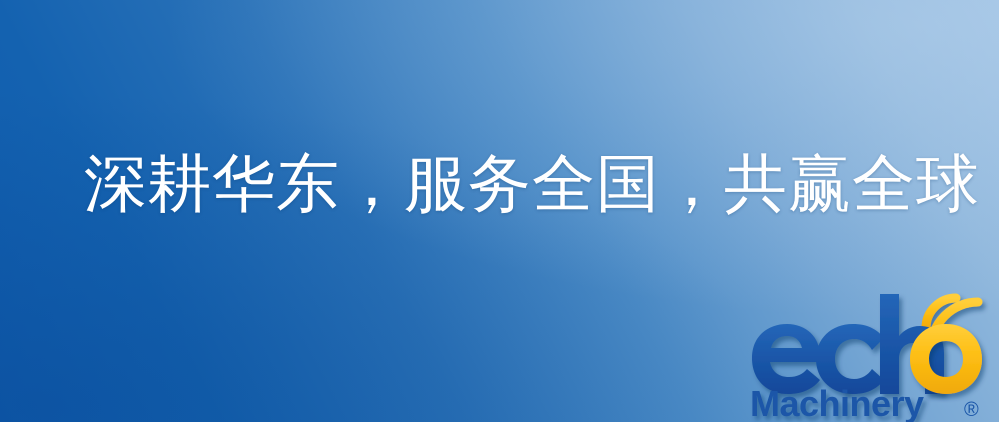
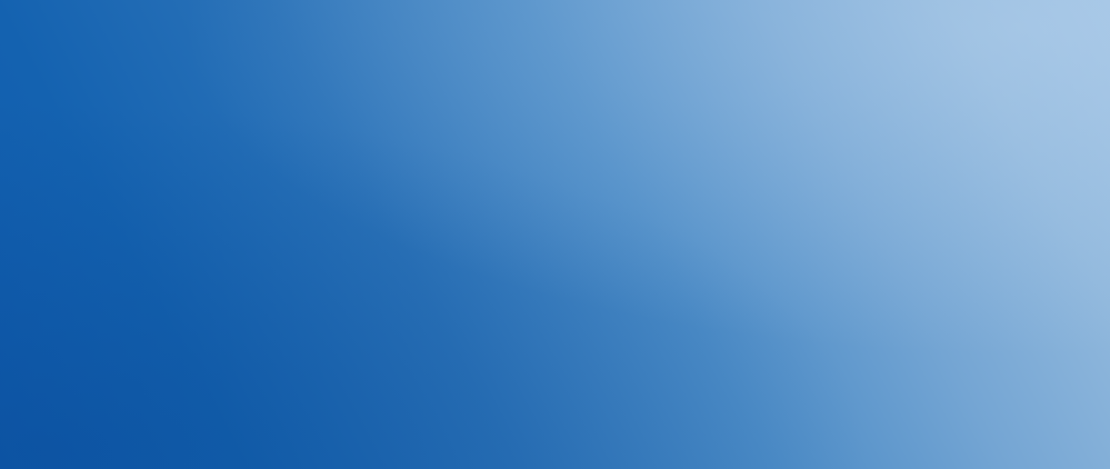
- 深耕华东，服务全国，共赢全球
- Machinery
- ®
